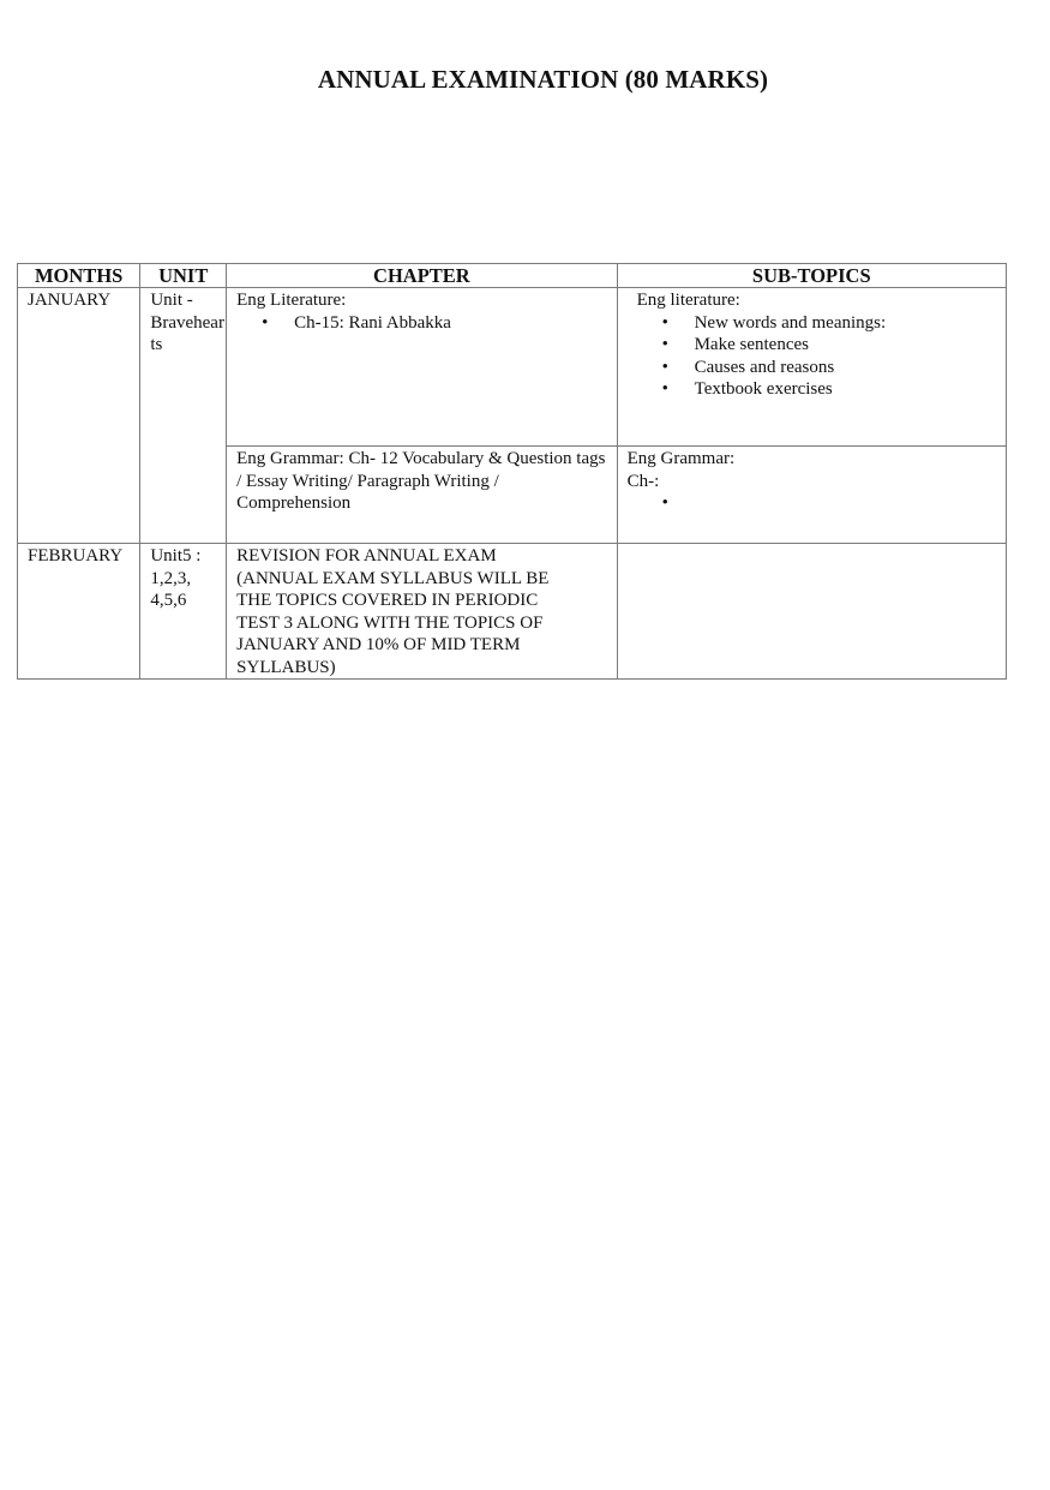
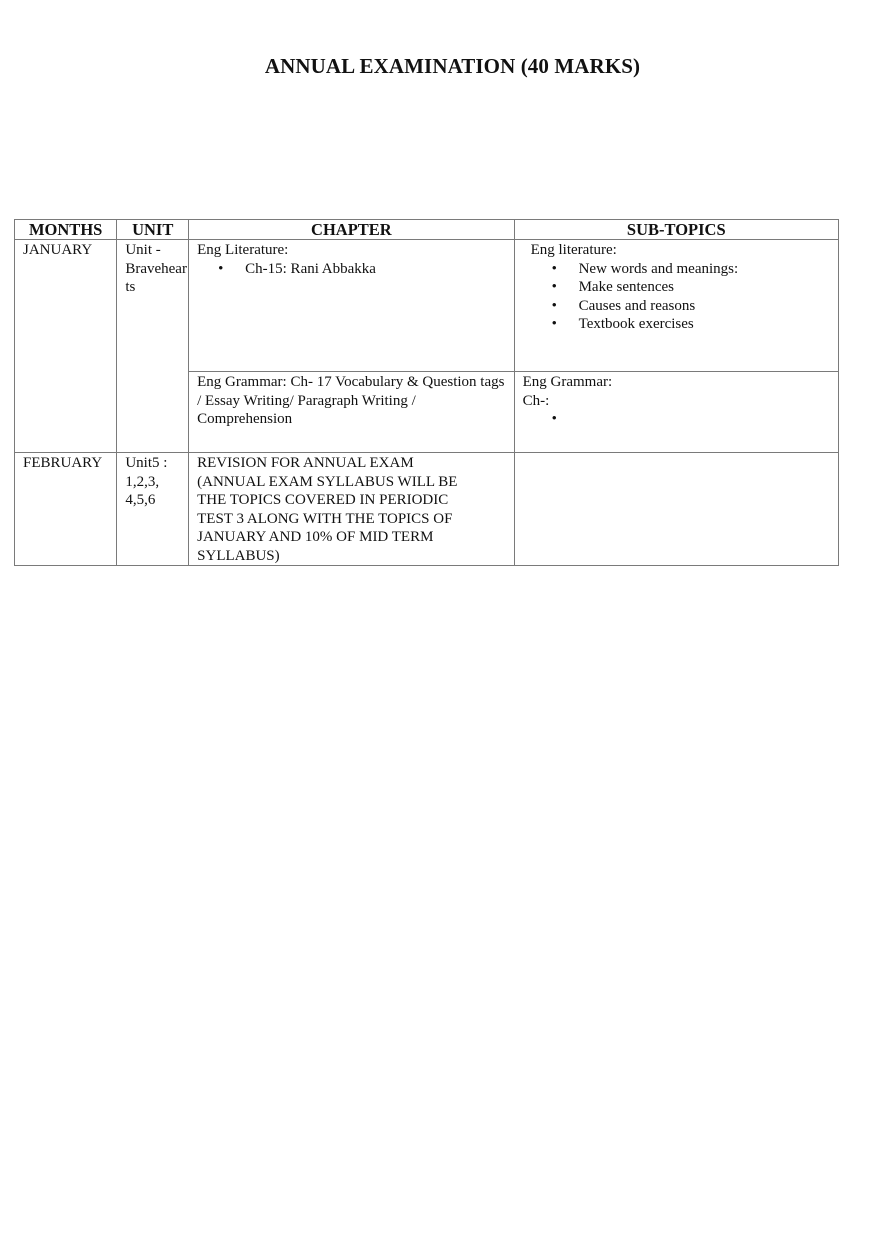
- ANNUAL EXAMINATION (80 MARKS)
+ ANNUAL EXAMINATION (40 MARKS)
  MONTHS	UNIT	CHAPTER	SUB-TOPICS
  JANUARY	Unit - Bravehear ts	Eng Literature: Ch-15: Rani Abbakka	Eng literature: New words and meanings: Make sentences Causes and reasons Textbook exercises
- Eng Grammar: Ch- 12 Vocabulary & Question tags / Essay Writing/ Paragraph Writing / Comprehension	Eng Grammar: Ch-:
+ Eng Grammar: Ch- 17 Vocabulary & Question tags / Essay Writing/ Paragraph Writing / Comprehension	Eng Grammar: Ch-:
  FEBRUARY	Unit5 : 1,2,3, 4,5,6	REVISION FOR ANNUAL EXAM (ANNUAL EXAM SYLLABUS WILL BE THE TOPICS COVERED IN PERIODIC TEST 3 ALONG WITH THE TOPICS OF JANUARY AND 10% OF MID TERM SYLLABUS)
